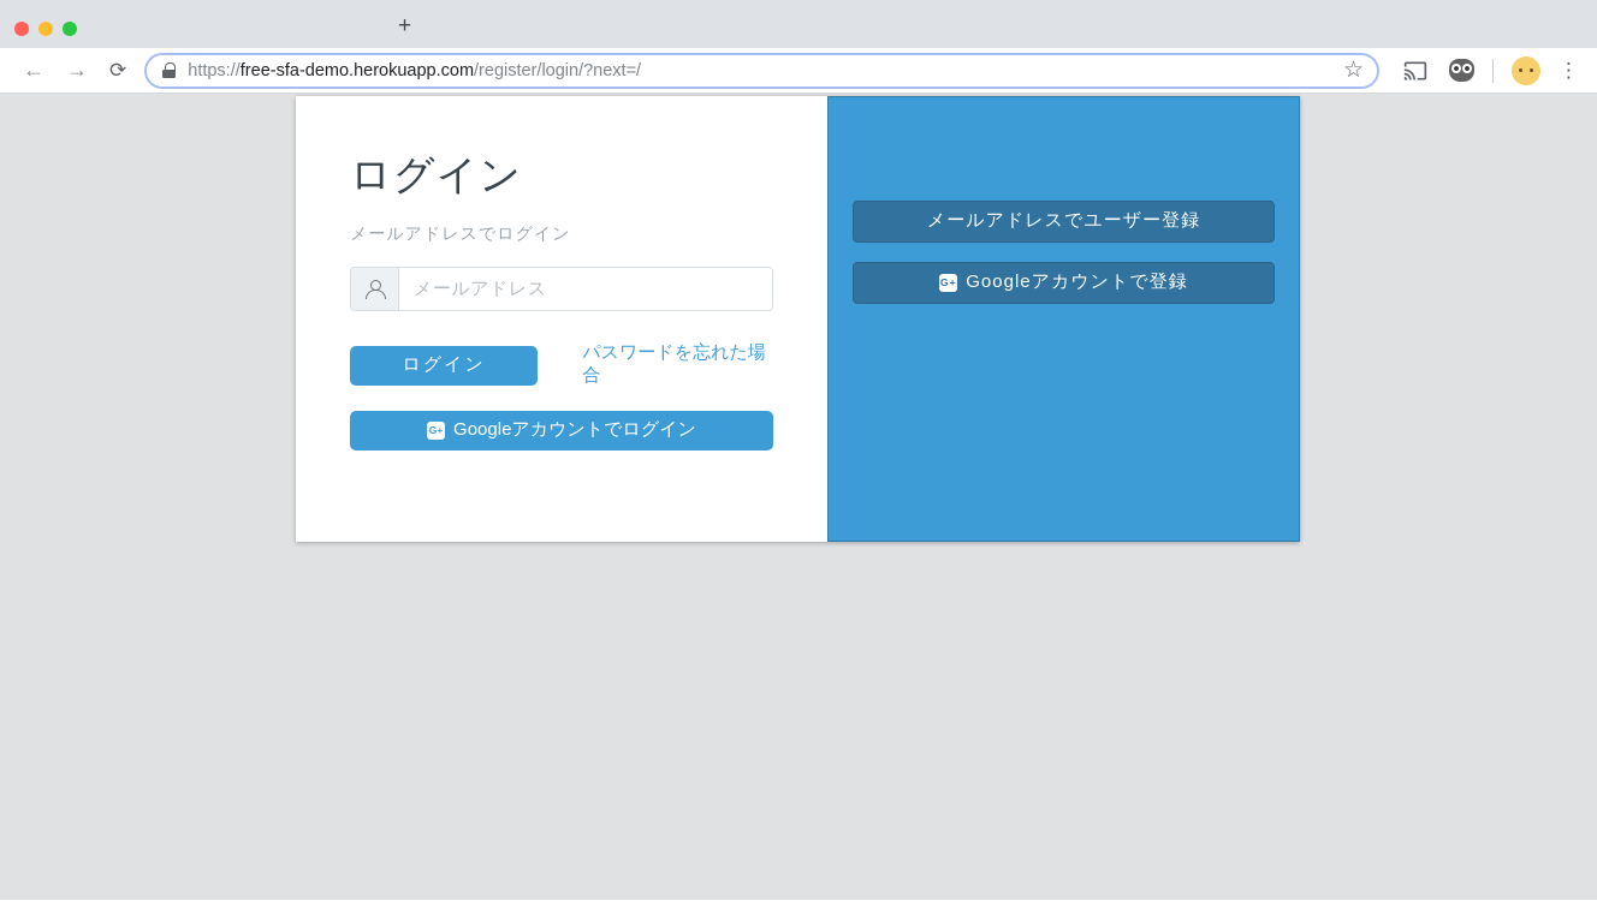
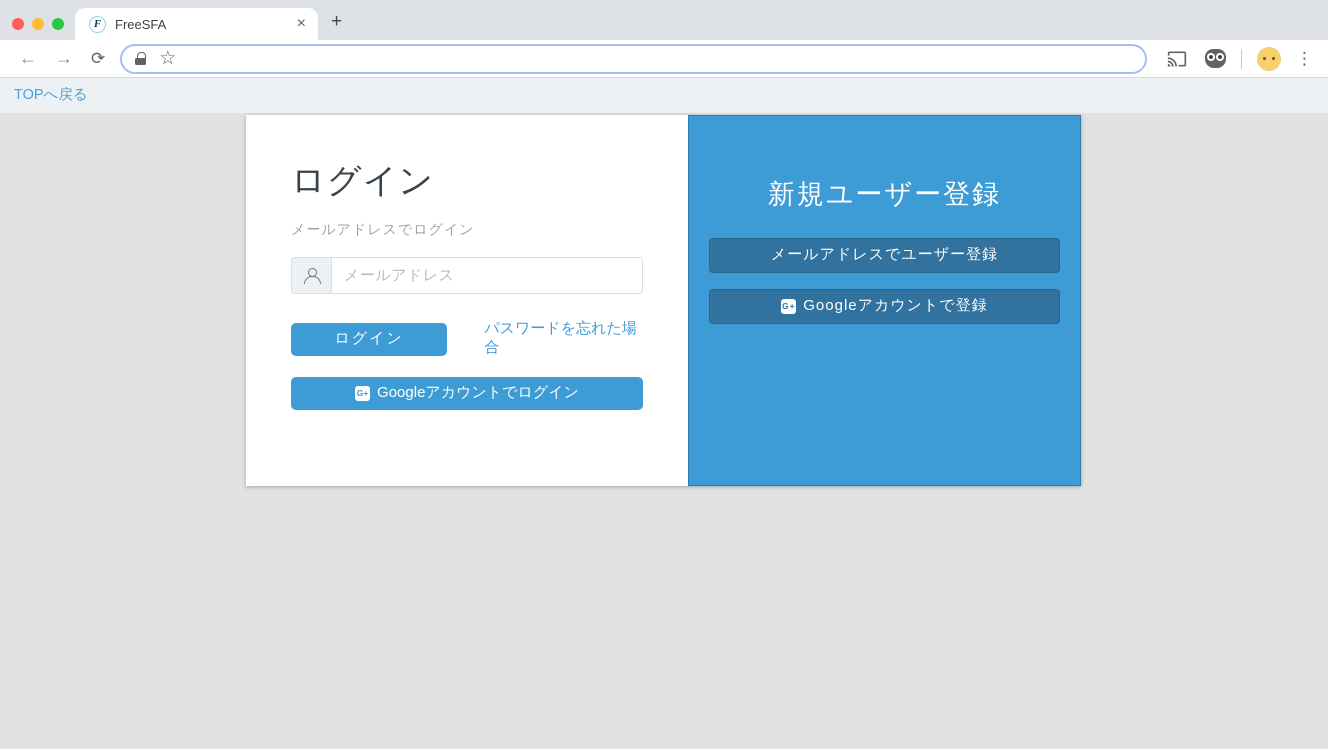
+ F
+ FreeSFA
+ ×
  +
  ←
  →
  ⟳
- https://free-sfa-demo.herokuapp.com/register/login/?next=/
  ☆
  ⋮
+ TOPへ戻る
  ログイン
  メールアドレスでログイン
  メールアドレス
  ログイン
  パスワードを忘れた場合
  G+
  Googleアカウントでログイン
+ 新規ユーザー登録
  メールアドレスでユーザー登録
  G+
  Googleアカウントで登録
